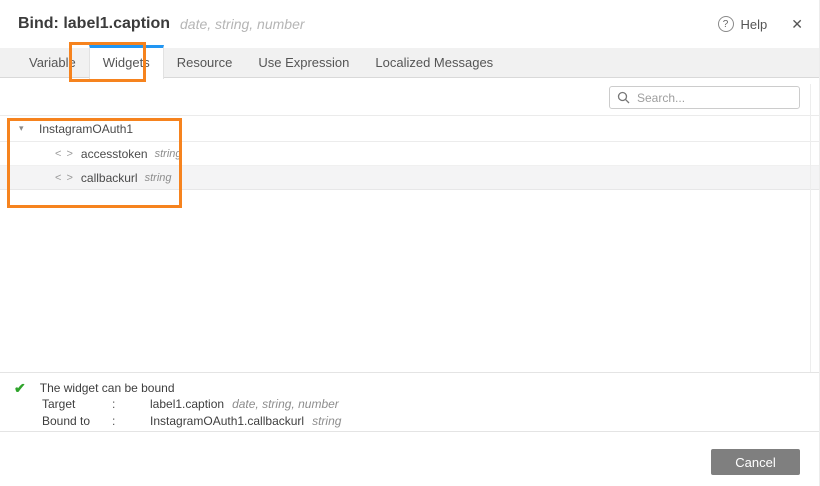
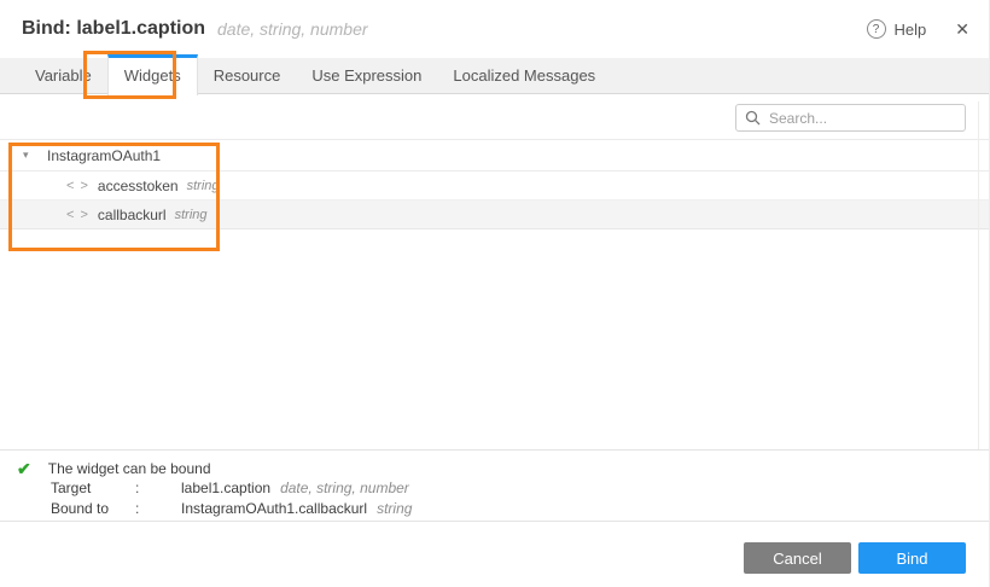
  Bind: label1.caption
  date, string, number
  ?
  Help
  ✕
  Variable
  Widgets
  Resource
  Use Expression
  Localized Messages
  Search...
  ▾
  InstagramOAuth1
  < >
  accesstoken
  string
  < >
  callbackurl
  string
  ✔
  The widget can be bound
  Target
  :
  label1.caption
  date, string, number
  Bound to
  :
  InstagramOAuth1.callbackurl
  string
  Cancel
+ Bind
